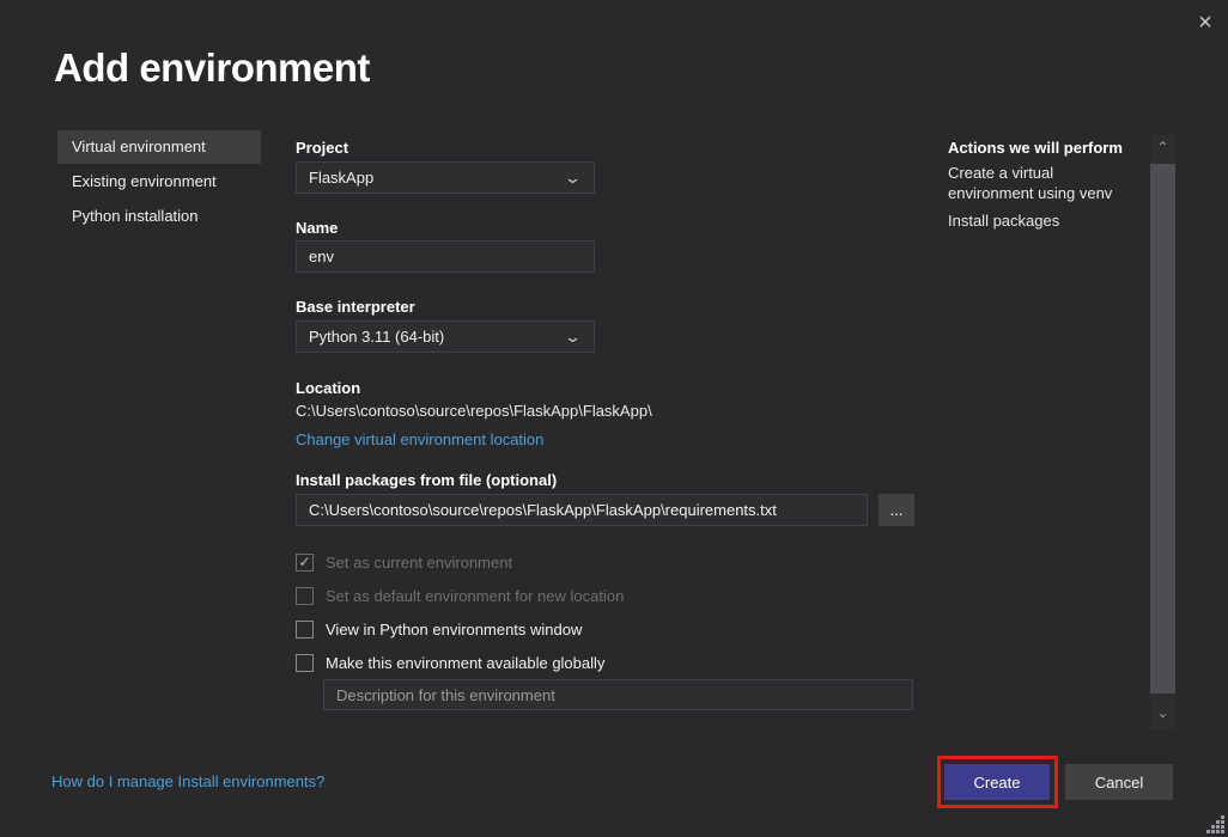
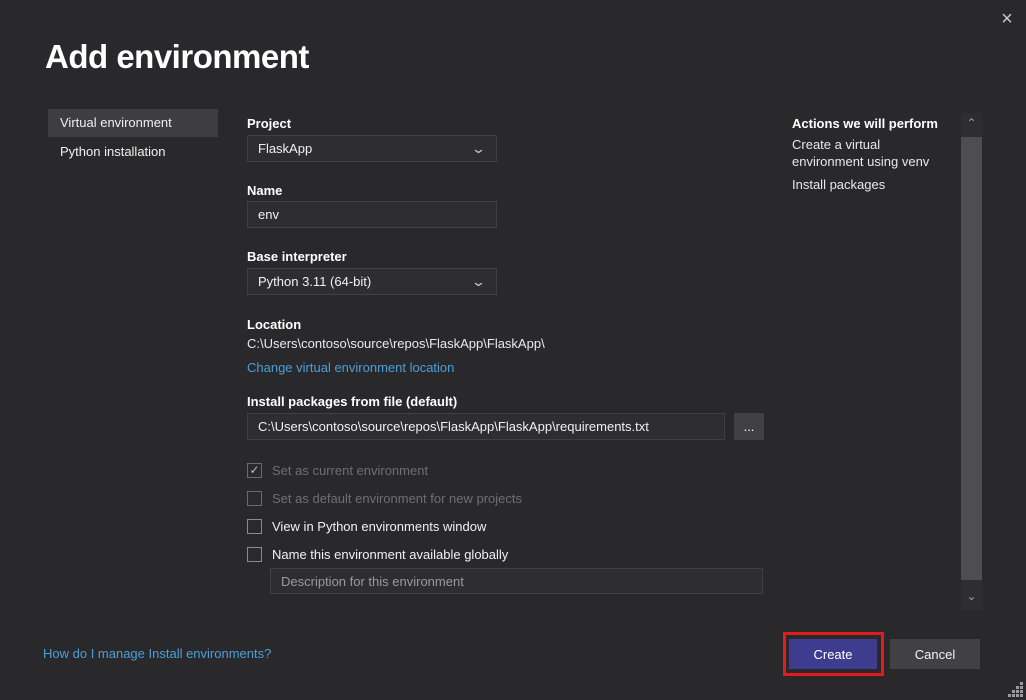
  Add environment
  ×
  Virtual environment
- Existing environment
  Python installation
  Project
  FlaskApp
  ⌄
  Name
  env
  Base interpreter
  Python 3.11 (64-bit)
  ⌄
  Location
  C:\Users\contoso\source\repos\FlaskApp\FlaskApp\
  Change virtual environment location
- Install packages from file (optional)
+ Install packages from file (default)
  C:\Users\contoso\source\repos\FlaskApp\FlaskApp\requirements.txt
  ...
  ✓
  Set as current environment
- Set as default environment for new location
+ Set as default environment for new projects
  View in Python environments window
- Make this environment available globally
+ Name this environment available globally
  Description for this environment
  Actions we will perform
  Create a virtual environment using venv
  Install packages
  ⌃
  ⌄
  How do I manage Install environments?
  Create
  Cancel
